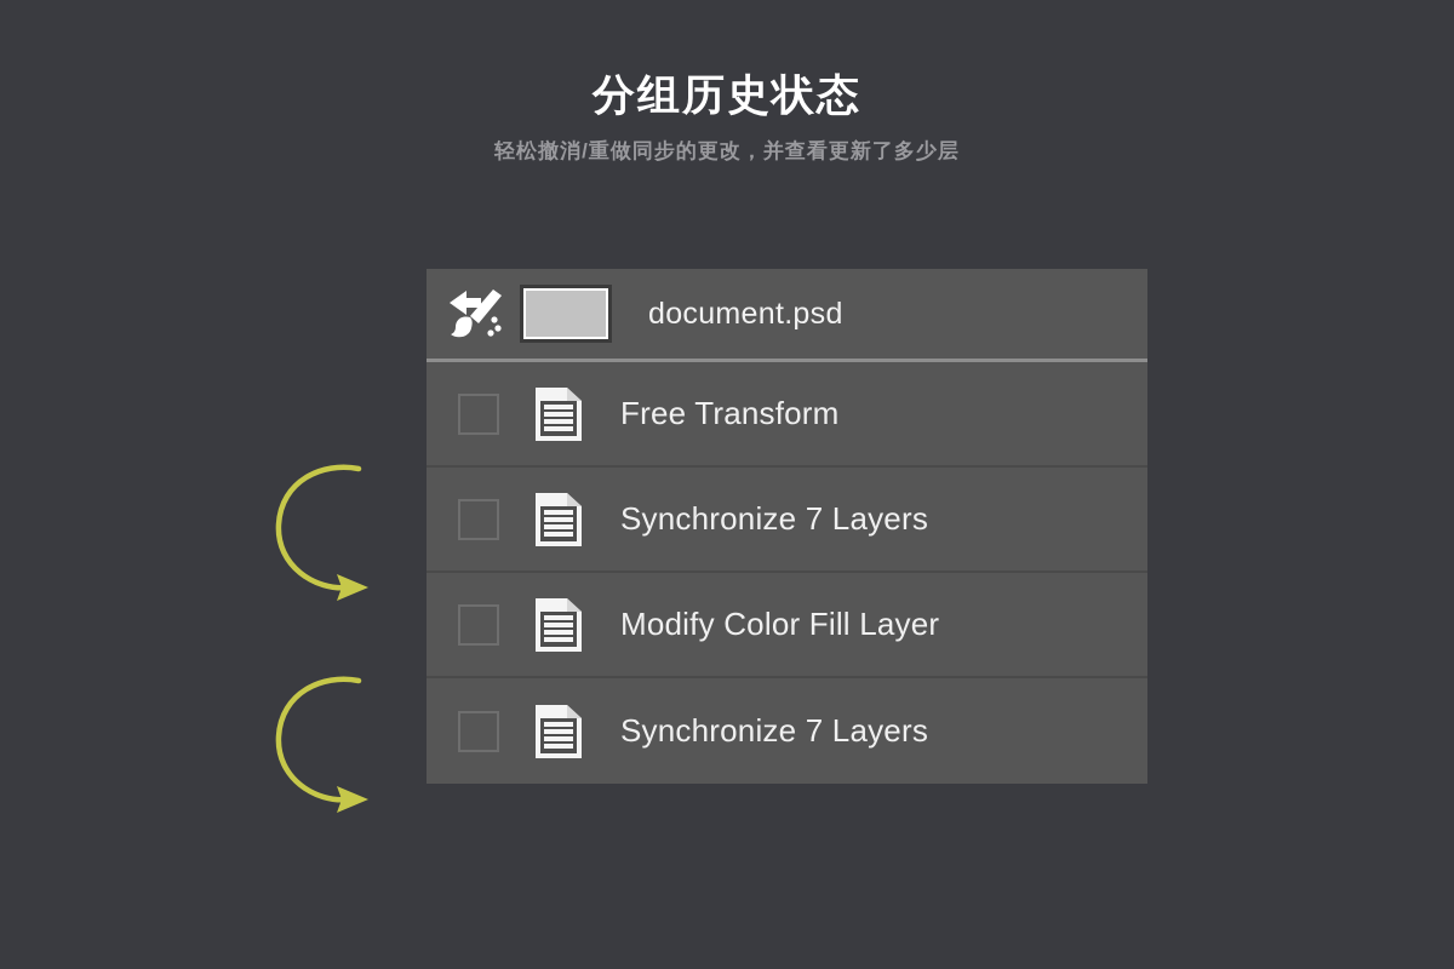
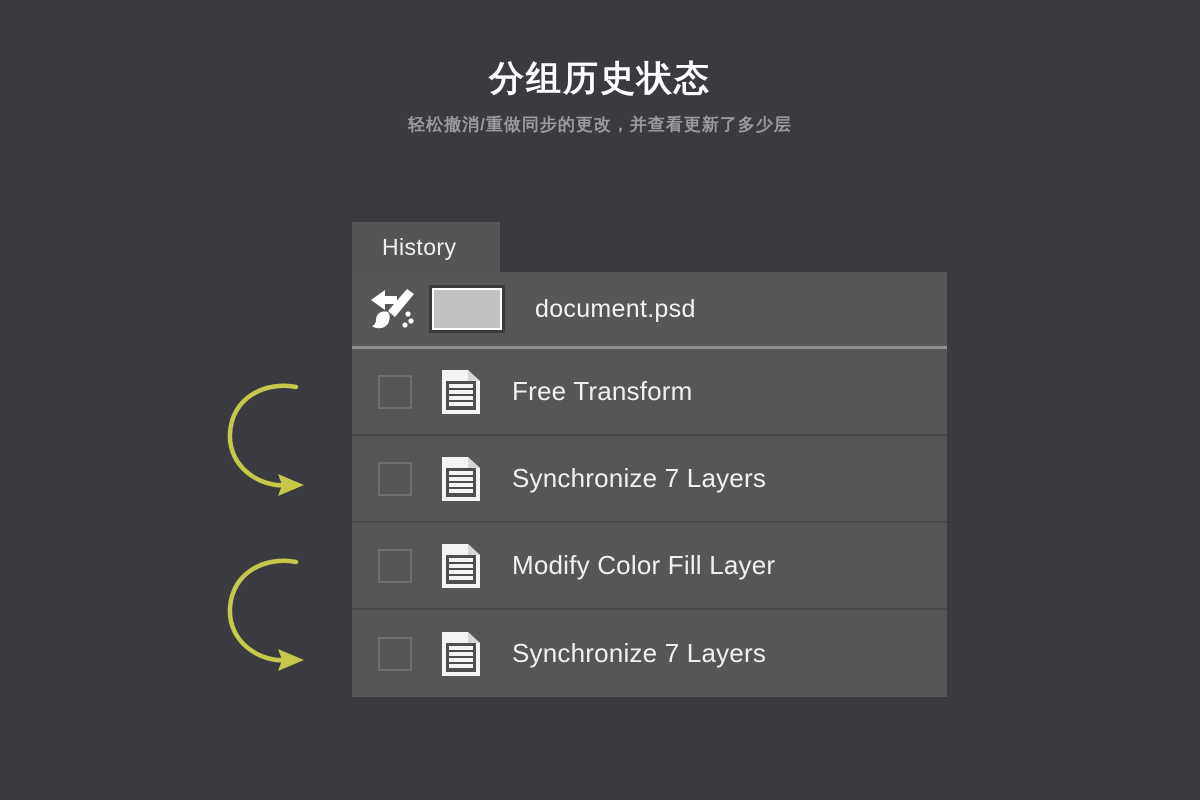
  分组历史状态
  轻松撤消/重做同步的更改，并查看更新了多少层
+ History
  document.psd
  Free Transform
  Synchronize 7 Layers
  Modify Color Fill Layer
  Synchronize 7 Layers
